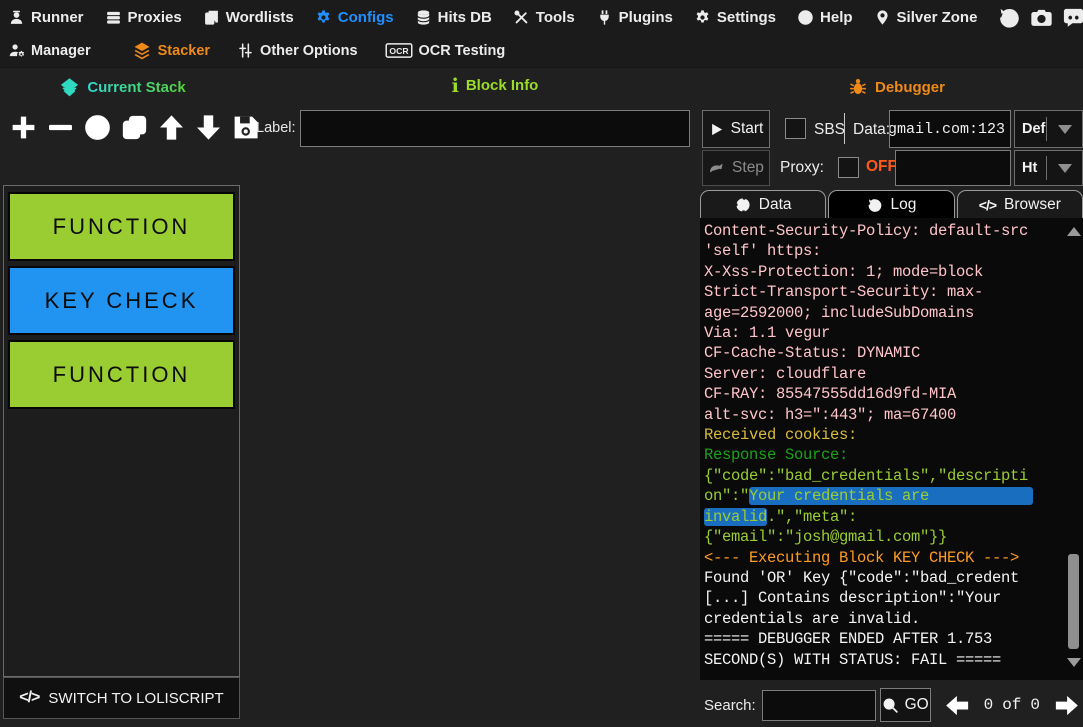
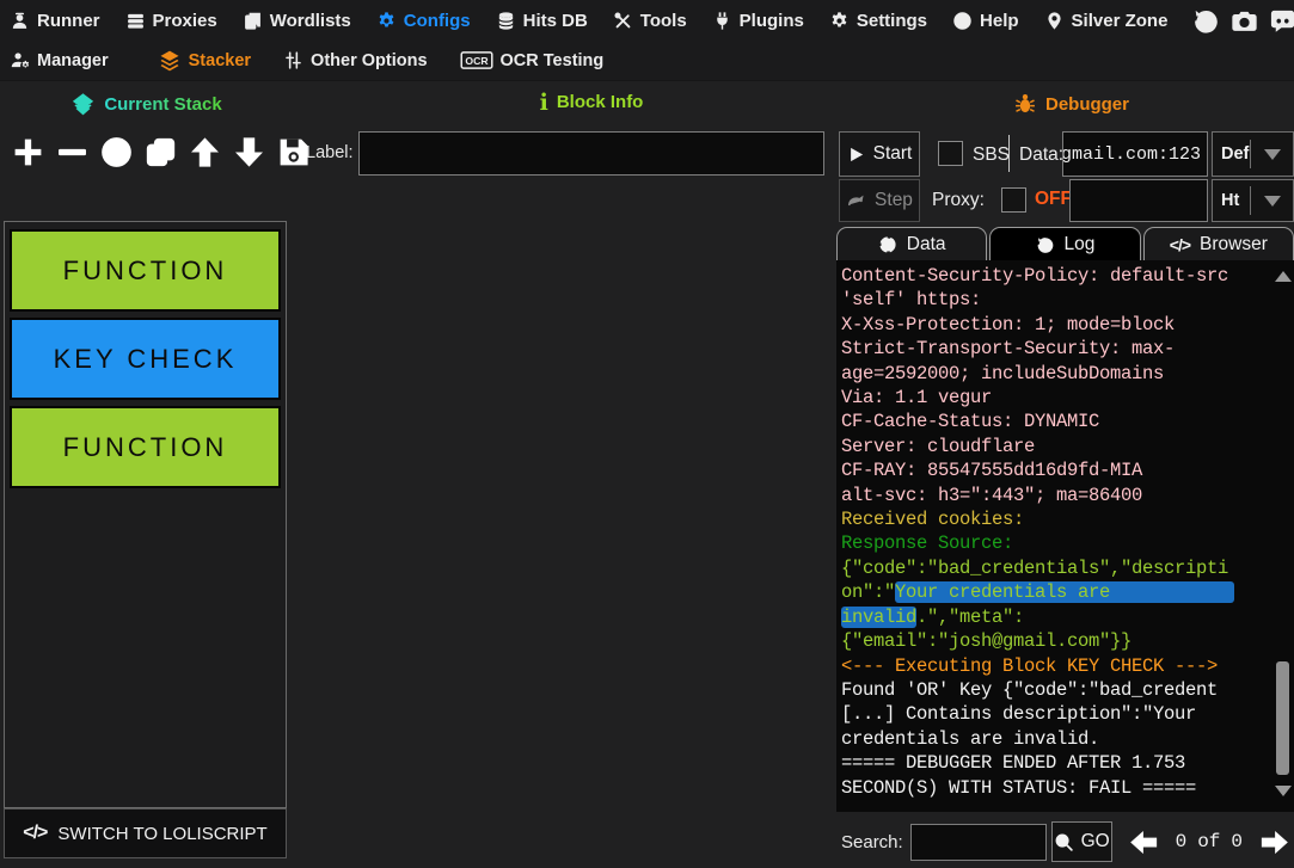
  Runner
  Proxies
  Wordlists
  Configs
  Hits DB
  Tools
  Plugins
  Settings
  Help
  Silver Zone
  Manager
  Stacker
  Other Options
  OCR
  OCR Testing
  Current Stack
  i
  Block Info
  Debugger
  Label:
  Start
  Step
  SBS
  Data:
  gmail.com:123
  Def
  Proxy:
  OFF
  Ht
  Data
  Log
  </>
  Browser
  Content-Security-Policy: default-src
  'self' https:
  X-Xss-Protection: 1; mode=block
  Strict-Transport-Security: max-
  age=2592000; includeSubDomains
  Via: 1.1 vegur
  CF-Cache-Status: DYNAMIC
  Server: cloudflare
  CF-RAY: 85547555dd16d9fd-MIA
- alt-svc: h3=":443"; ma=67400
+ alt-svc: h3=":443"; ma=86400
  Received cookies:
  Response Source:
  {"code":"bad_credentials","descripti
  on":"Your credentials are
  invalid.","meta":
  {"email":"josh@gmail.com"}}
  <--- Executing Block KEY CHECK --->
  Found 'OR' Key {"code":"bad_credent
  [...] Contains description":"Your
  credentials are invalid.
  ===== DEBUGGER ENDED AFTER 1.753
  SECOND(S) WITH STATUS: FAIL =====
  Search:
  GO
  0
  of
  0
  FUNCTION
  KEY CHECK
  FUNCTION
  </>
  SWITCH TO LOLISCRIPT
